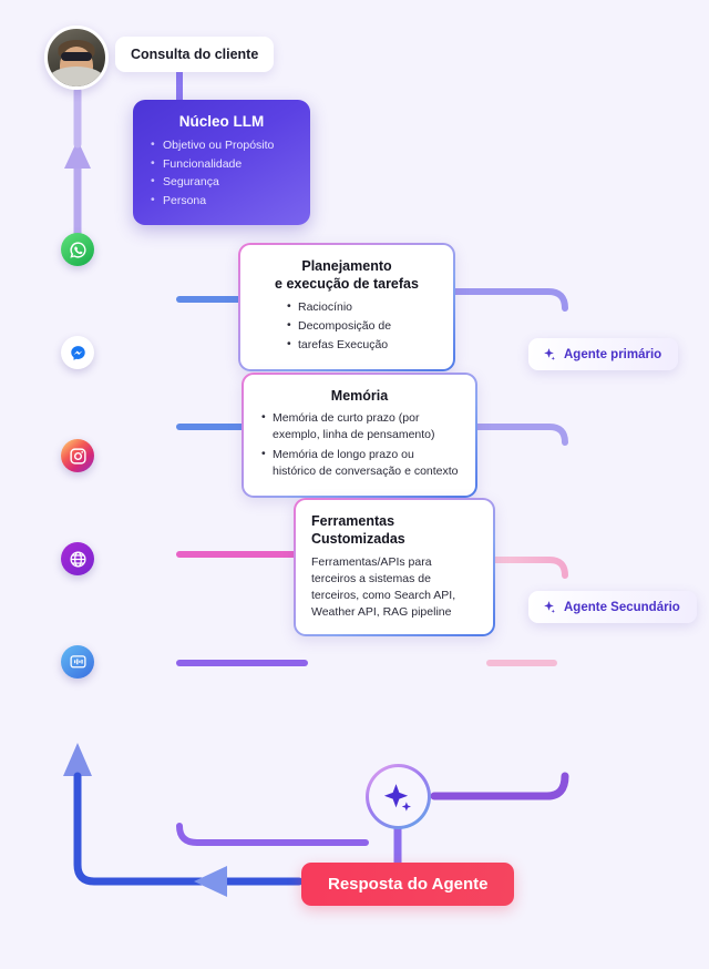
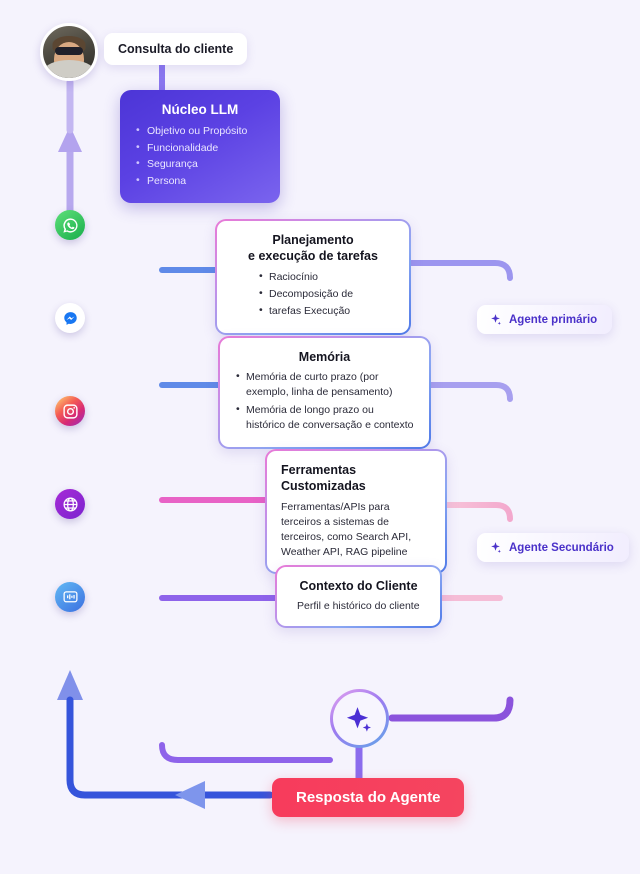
  Consulta do cliente
  Núcleo LLM
  Objetivo ou Propósito
  Funcionalidade
  Segurança
  Persona
  Planejamento
  e execução de tarefas
  Raciocínio
  Decomposição de
  tarefas Execução
  Memória
  Memória de curto prazo (por exemplo, linha de pensamento)
  Memória de longo prazo ou histórico de conversação e contexto
  Ferramentas Customizadas
  Ferramentas/APIs para terceiros a sistemas de terceiros, como Search API, Weather API, RAG pipeline
+ Contexto do Cliente
+ Perfil e histórico do cliente
  Agente primário
  Agente Secundário
  Resposta do Agente
